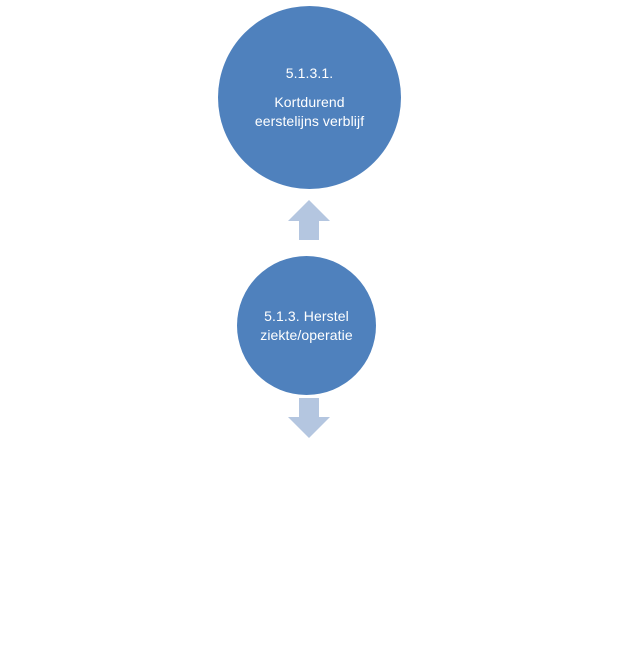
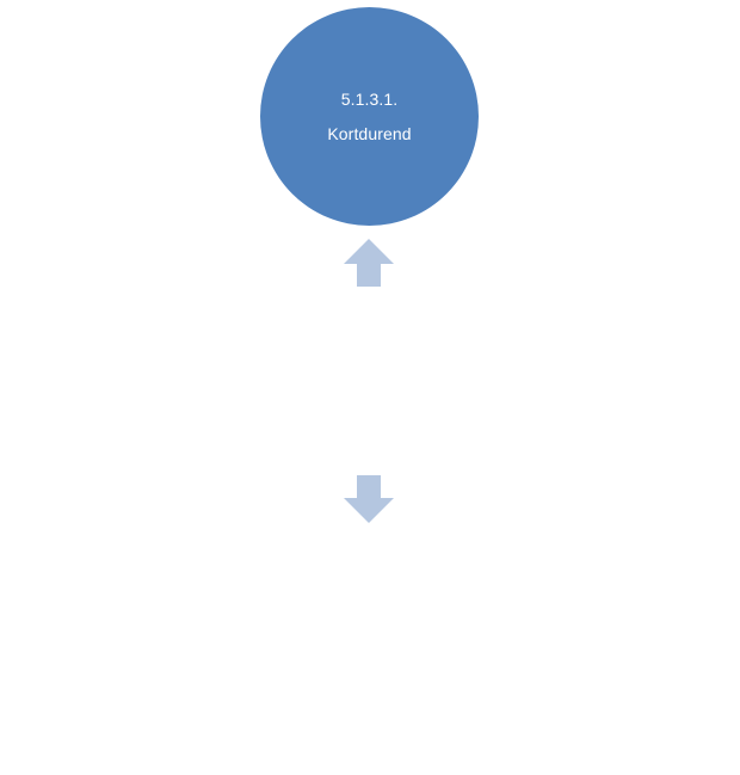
  5.1.3.1.
  Kortdurend
- eerstelijns verblijf
- 5.1.3. Herstel
- ziekte/operatie
